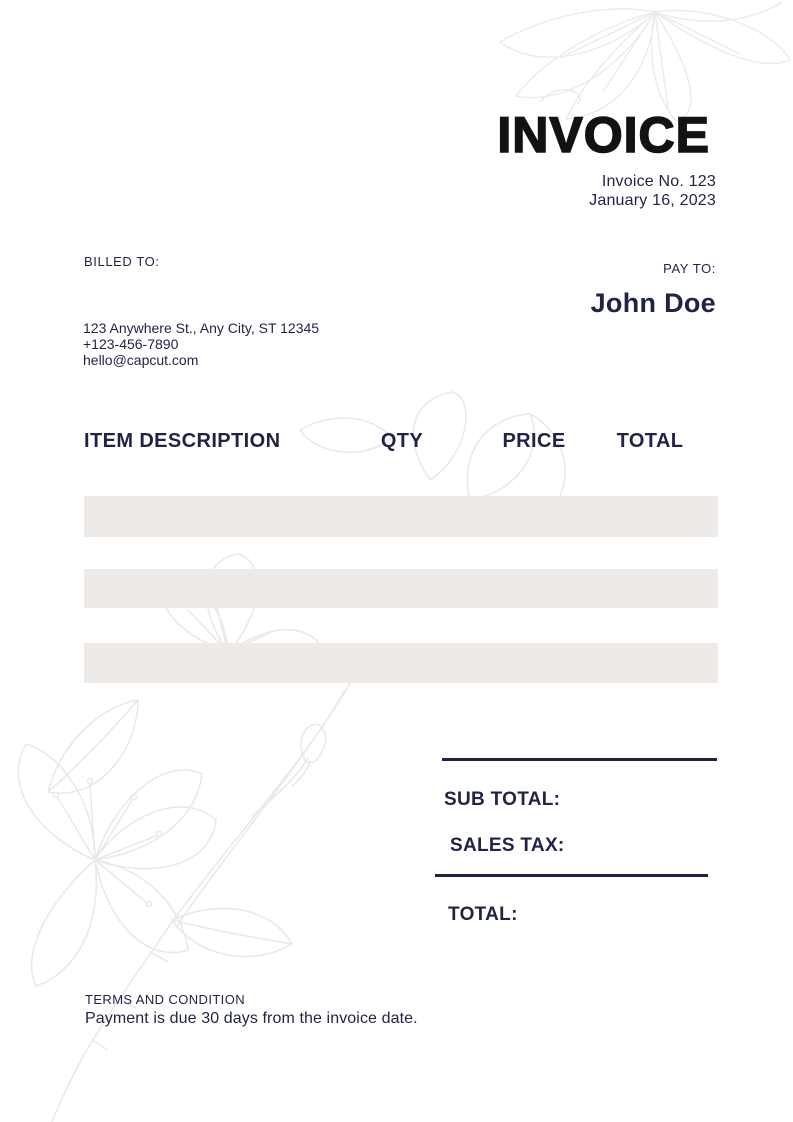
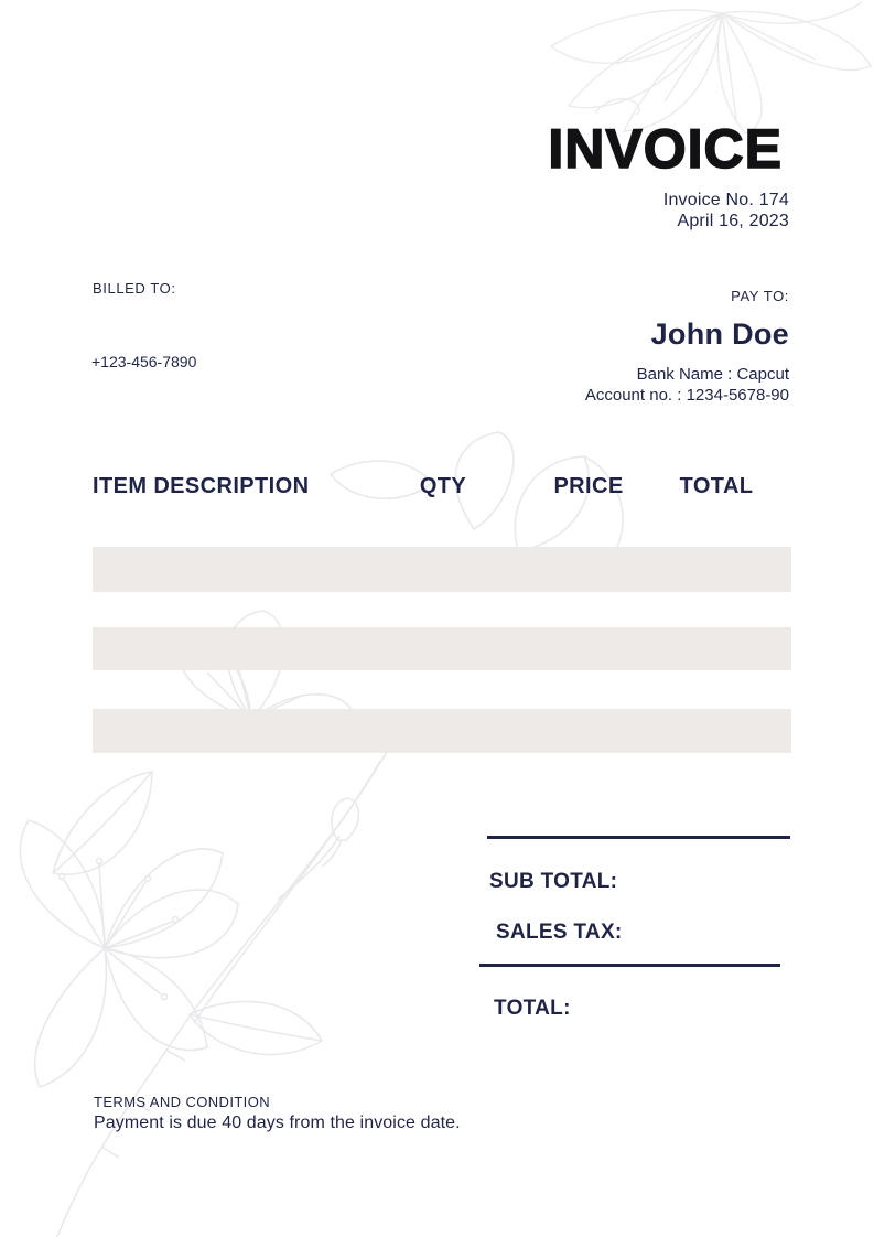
  INVOICE
- Invoice No. 123
+ Invoice No. 174
- January 16, 2023
+ April 16, 2023
  BILLED TO:
- 123 Anywhere St., Any City, ST 12345
  +123-456-7890
- hello@capcut.com
  PAY TO:
  John Doe
+ Bank Name : Capcut
+ Account no. : 1234-5678-90
  ITEM DESCRIPTION
  QTY
  PRICE
  TOTAL
  SUB TOTAL:
  SALES TAX:
  TOTAL:
  TERMS AND CONDITION
- Payment is due 30 days from the invoice date.
+ Payment is due 40 days from the invoice date.
